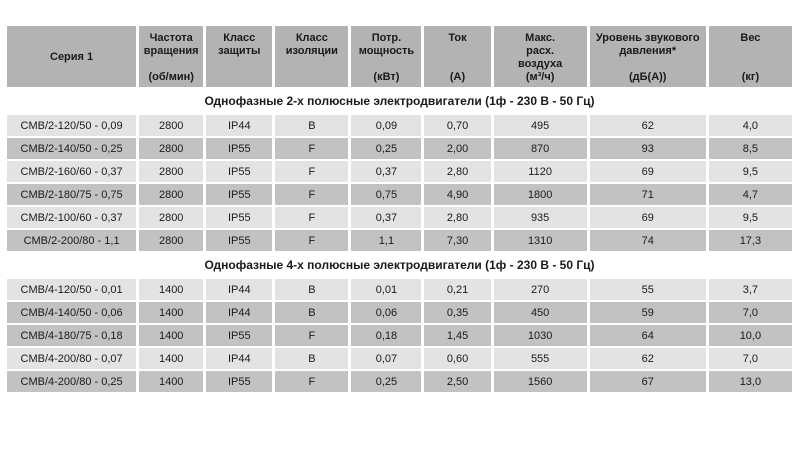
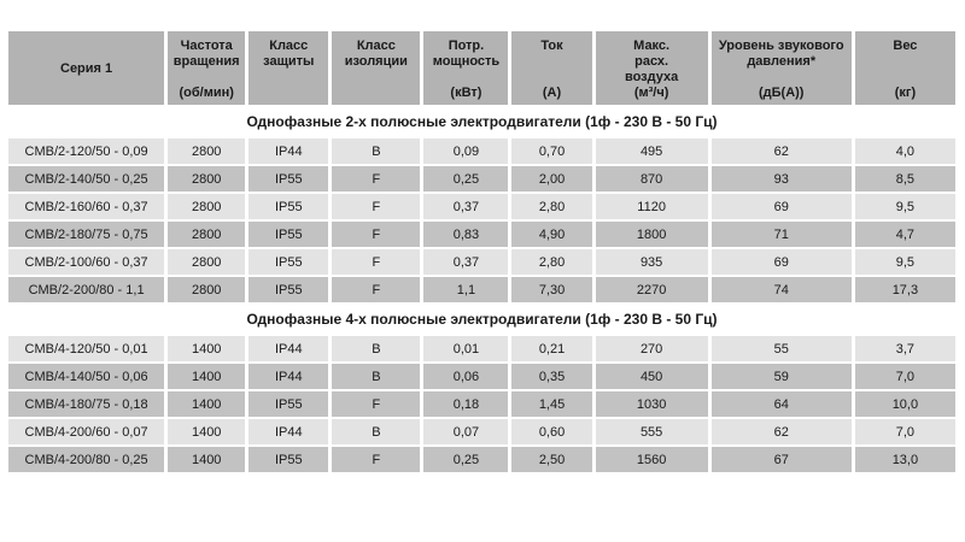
  Серия 1	Частота вращения(об/мин)	Класс защиты	Класс изоляции	Потр. мощность(кВт)	Ток(А)	Макс. расх. воздуха(м³/ч)	Уровень звукового давления*(дБ(А))	Вес(кг)
  Однофазные 2-х полюсные электродвигатели (1ф - 230 В - 50 Гц)
  CMB/2-120/50 - 0,09	2800	IP44	B	0,09	0,70	495	62	4,0
  CMB/2-140/50 - 0,25	2800	IP55	F	0,25	2,00	870	93	8,5
  CMB/2-160/60 - 0,37	2800	IP55	F	0,37	2,80	1120	69	9,5
- CMB/2-180/75 - 0,75	2800	IP55	F	0,75	4,90	1800	71	4,7
+ CMB/2-180/75 - 0,75	2800	IP55	F	0,83	4,90	1800	71	4,7
  CMB/2-100/60 - 0,37	2800	IP55	F	0,37	2,80	935	69	9,5
- CMB/2-200/80 - 1,1	2800	IP55	F	1,1	7,30	1310	74	17,3
+ CMB/2-200/80 - 1,1	2800	IP55	F	1,1	7,30	2270	74	17,3
  Однофазные 4-х полюсные электродвигатели (1ф - 230 В - 50 Гц)
  CMB/4-120/50 - 0,01	1400	IP44	B	0,01	0,21	270	55	3,7
  CMB/4-140/50 - 0,06	1400	IP44	B	0,06	0,35	450	59	7,0
  CMB/4-180/75 - 0,18	1400	IP55	F	0,18	1,45	1030	64	10,0
- CMB/4-200/80 - 0,07	1400	IP44	B	0,07	0,60	555	62	7,0
+ CMB/4-200/60 - 0,07	1400	IP44	B	0,07	0,60	555	62	7,0
  CMB/4-200/80 - 0,25	1400	IP55	F	0,25	2,50	1560	67	13,0
